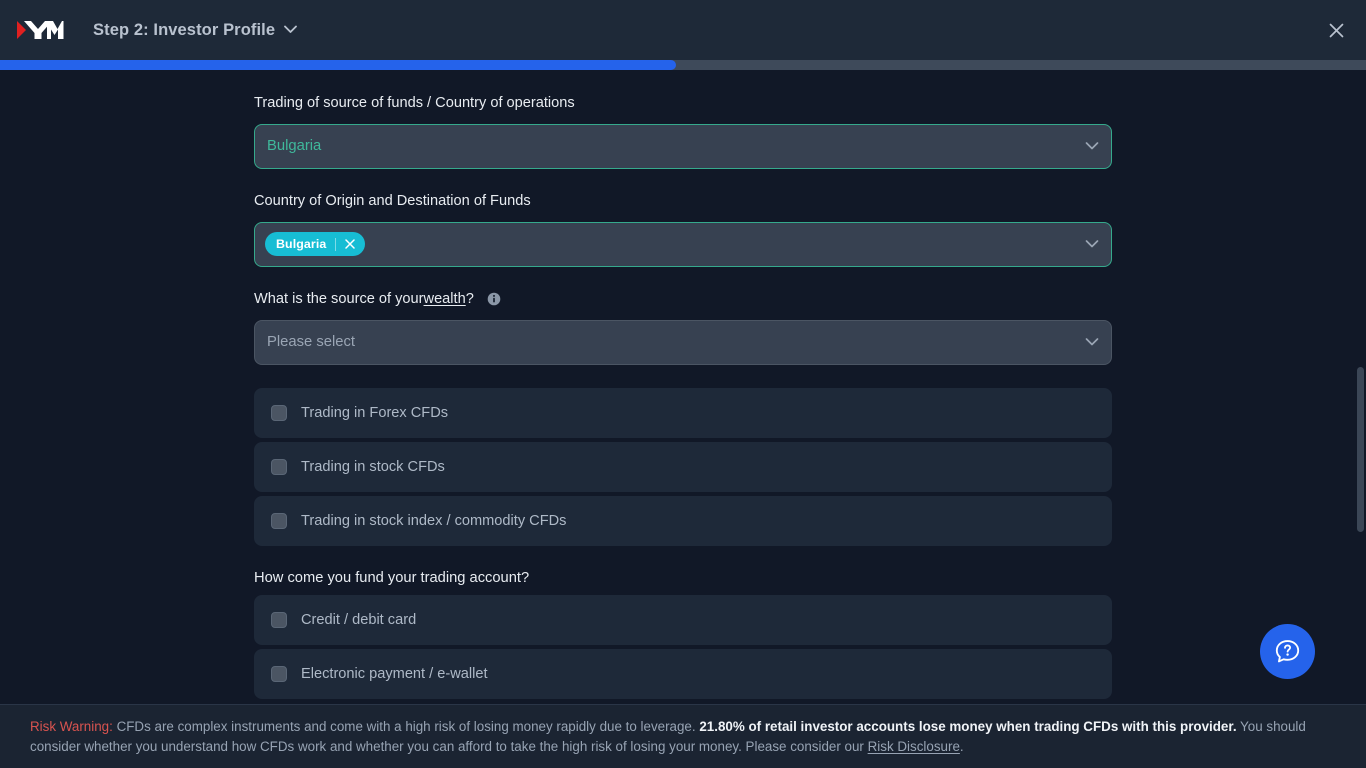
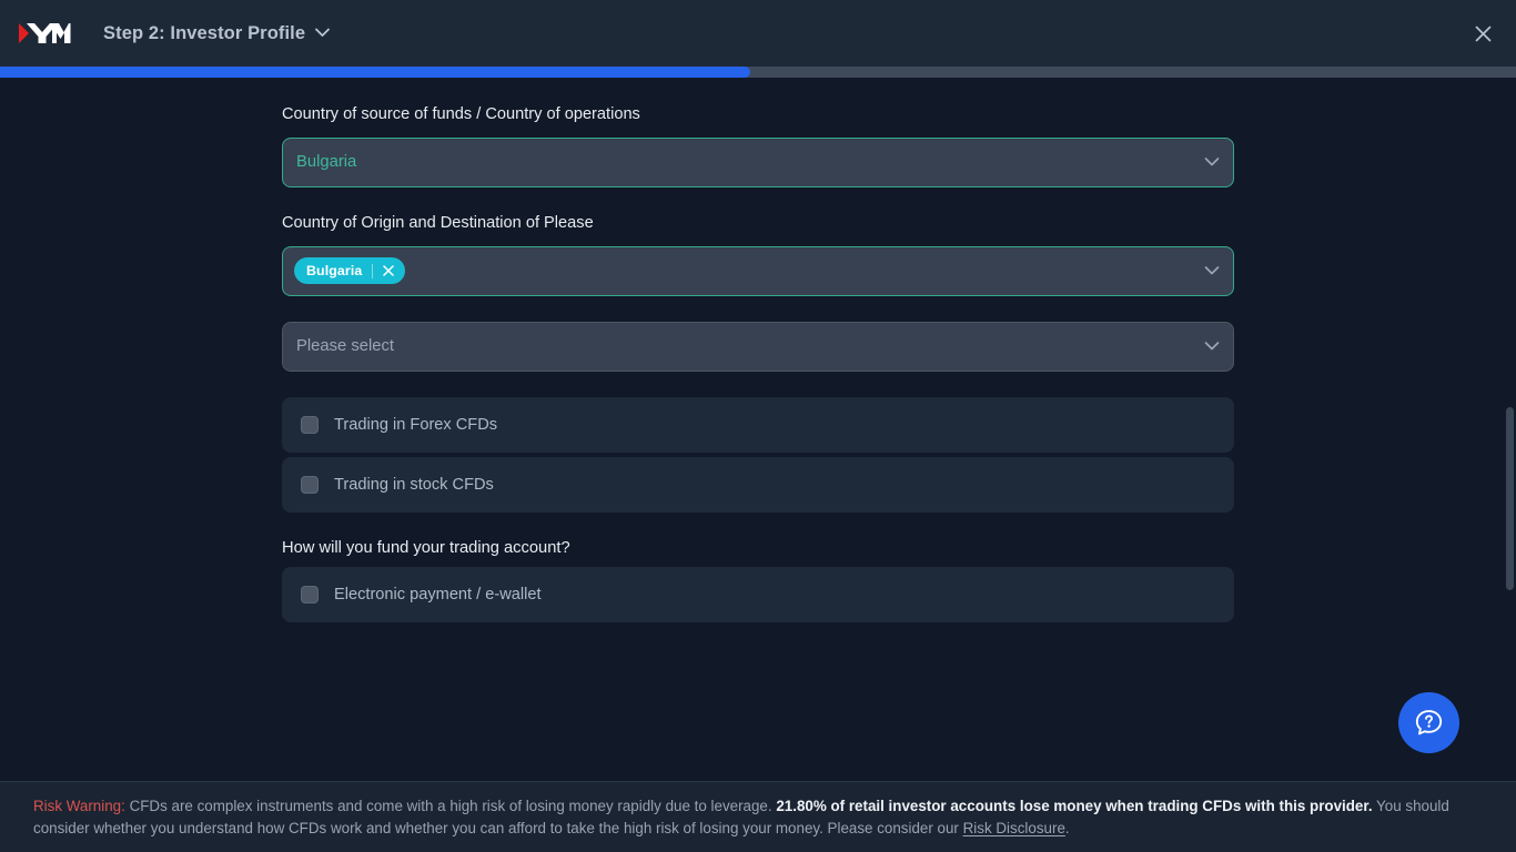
  Step 2: Investor Profile
- Trading of source of funds / Country of operations
+ Country of source of funds / Country of operations
  Bulgaria
- Country of Origin and Destination of Funds
+ Country of Origin and Destination of Please
  Bulgaria
- What is the source of your
- wealth
- ?
  Please select
  Trading in Forex CFDs
  Trading in stock CFDs
- Trading in stock index / commodity CFDs
- How come you fund your trading account?
+ How will you fund your trading account?
- Credit / debit card
  Electronic payment / e-wallet
  Risk Warning: CFDs are complex instruments and come with a high risk of losing money rapidly due to leverage. 21.80% of retail investor accounts lose money when trading CFDs with this provider. You should consider whether you understand how CFDs work and whether you can afford to take the high risk of losing your money. Please consider our Risk Disclosure.
